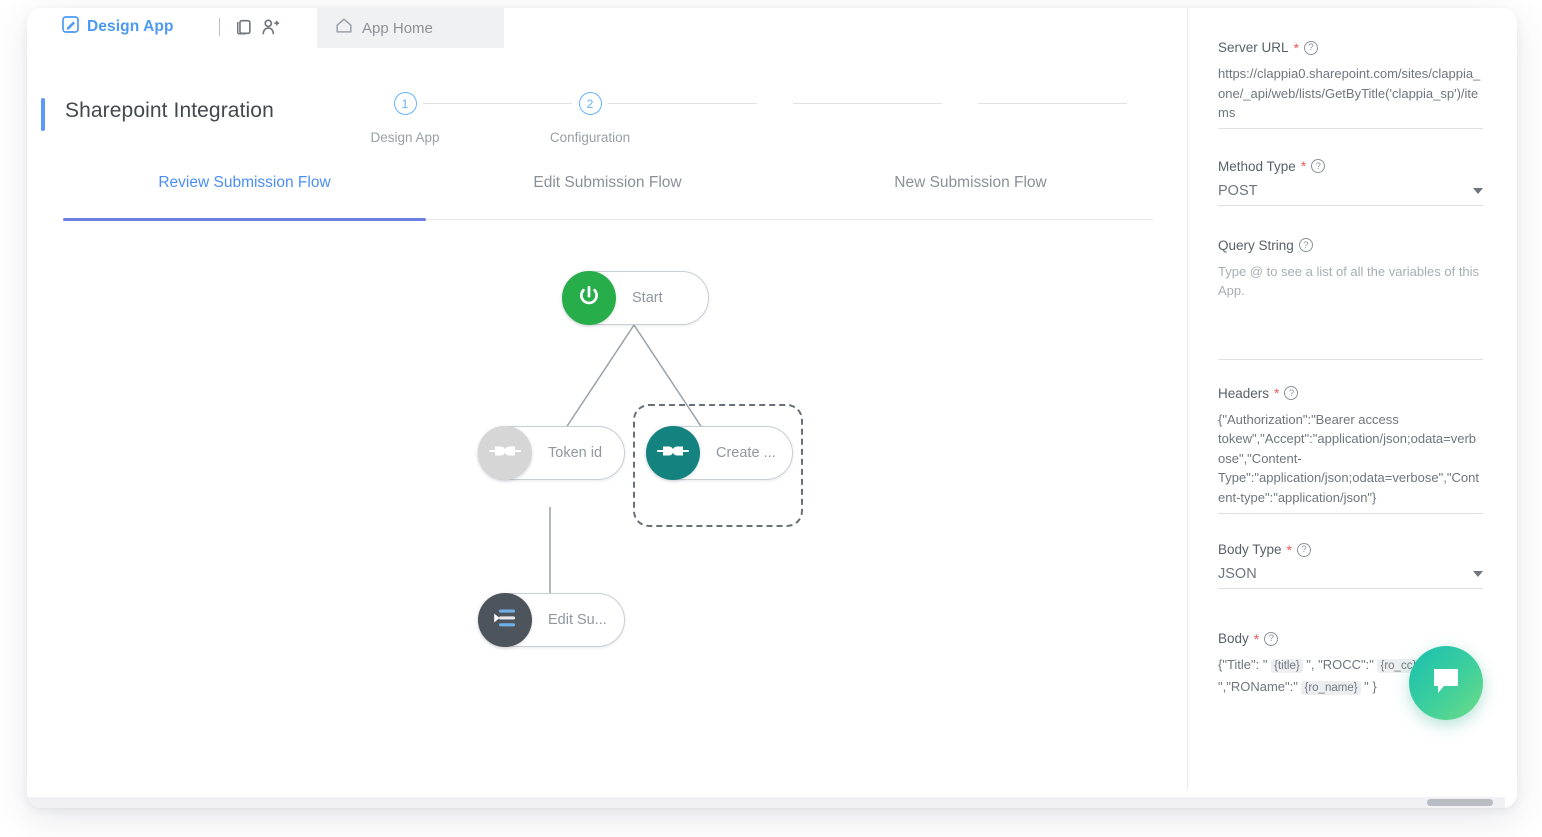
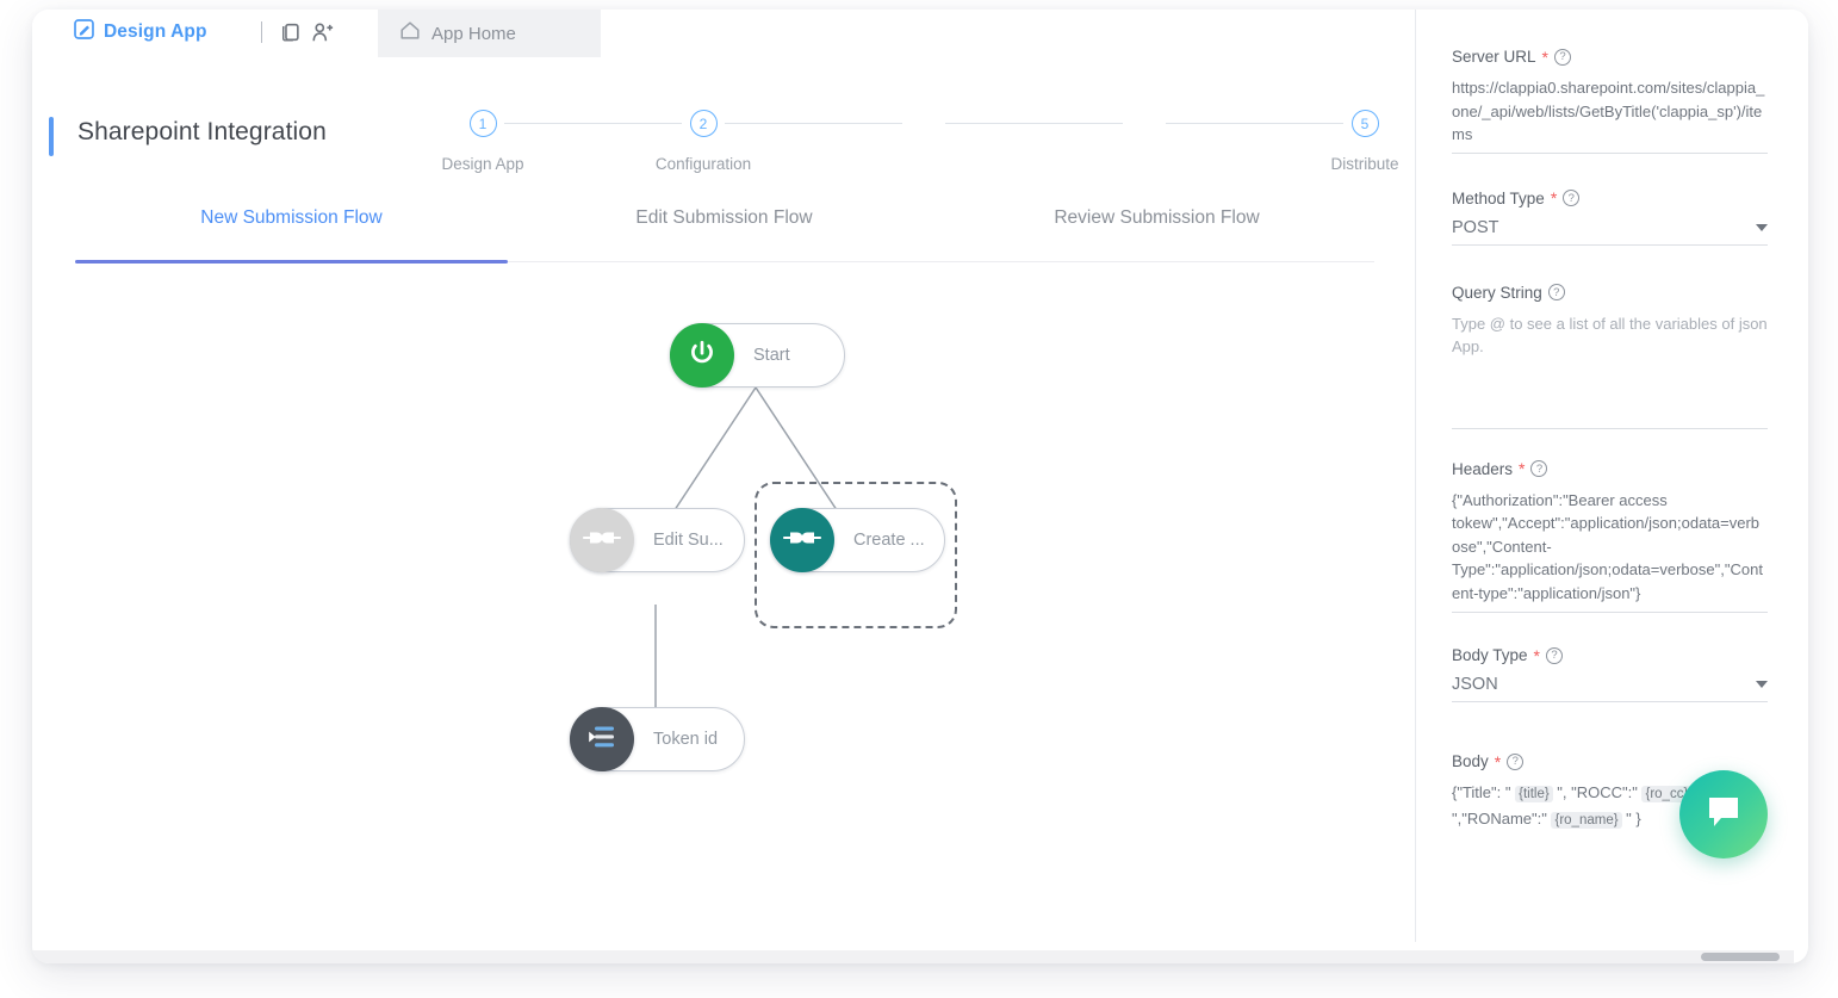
  Design App
  App Home
  Sharepoint Integration
  1
  Design App
  2
  Configuration
+ 5
+ Distribute
- Review Submission Flow
+ New Submission Flow
  Edit Submission Flow
- New Submission Flow
+ Review Submission Flow
  Start
- Token id
+ Edit Su...
  Create ...
- Edit Su...
+ Token id
  Server URL
  *
  ?
  https://clappia0.sharepoint.com/sites/clappia_one/_api/web/lists/GetByTitle('clappia_sp')/items
  Method Type
  *
  ?
  POST
  Query String
  ?
- Type @ to see a list of all the variables of this App.
+ Type @ to see a list of all the variables of json App.
  Headers
  *
  ?
  {"Authorization":"Bearer access tokew","Accept":"application/json;odata=verbose","Content-Type":"application/json;odata=verbose","Content-type":"application/json"}
  Body Type
  *
  ?
  JSON
  Body
  *
  ?
  {"Title": " {title} ", "ROCC":" {ro_cc ","ROName":" {ro_name} " }
